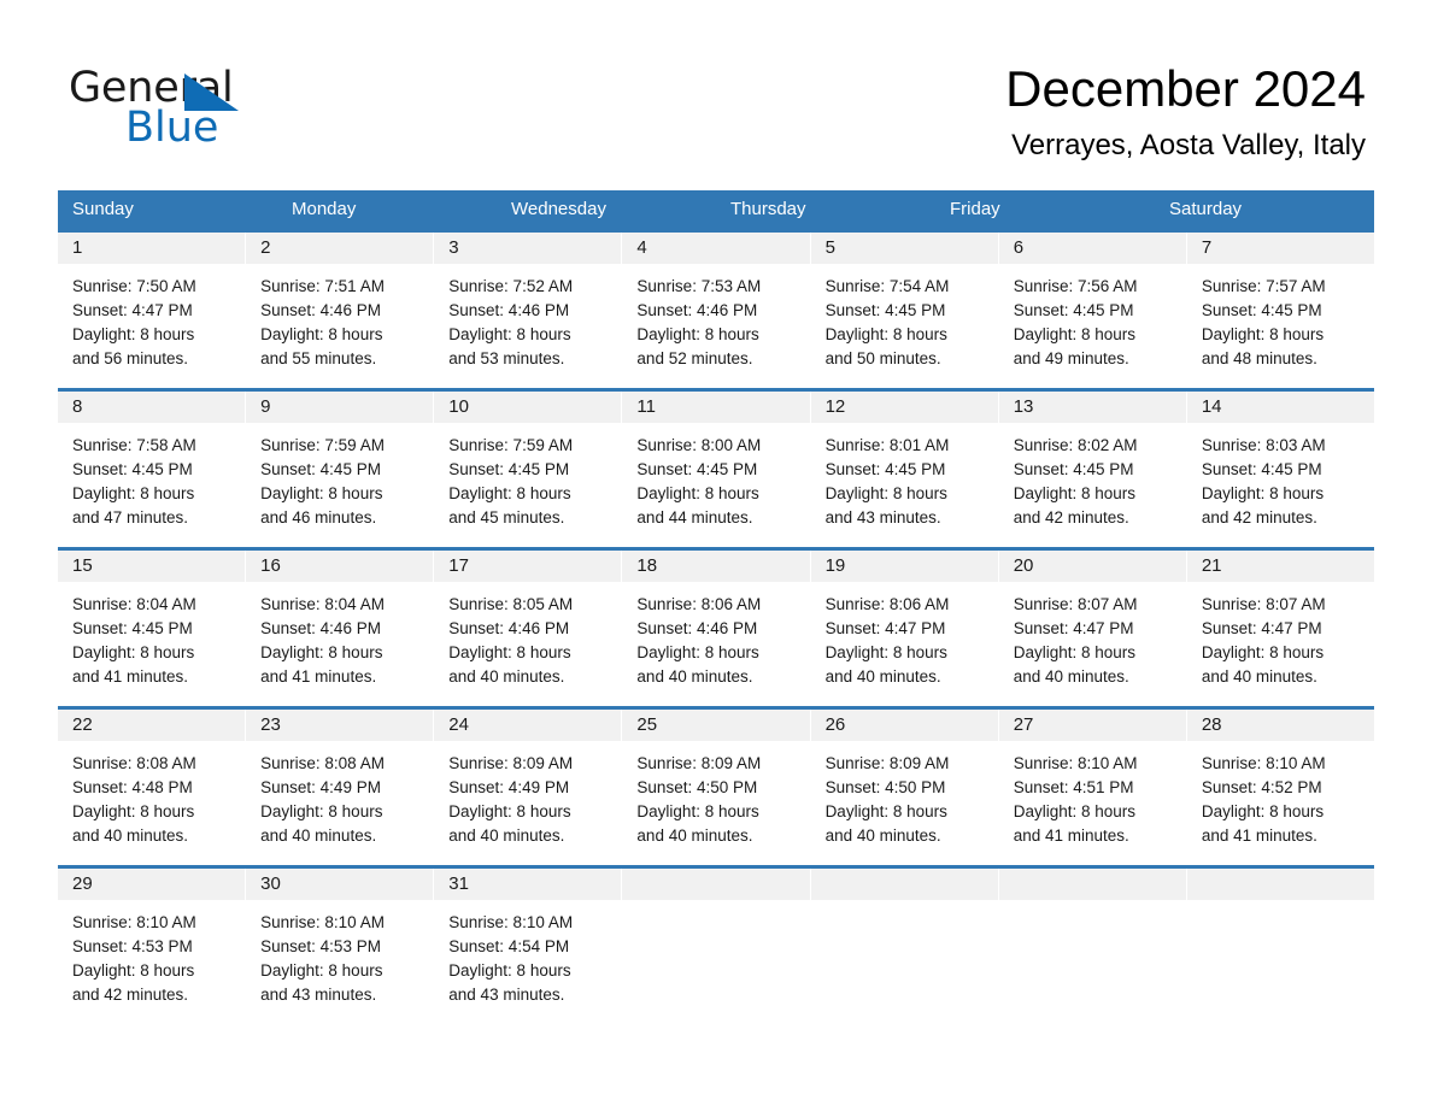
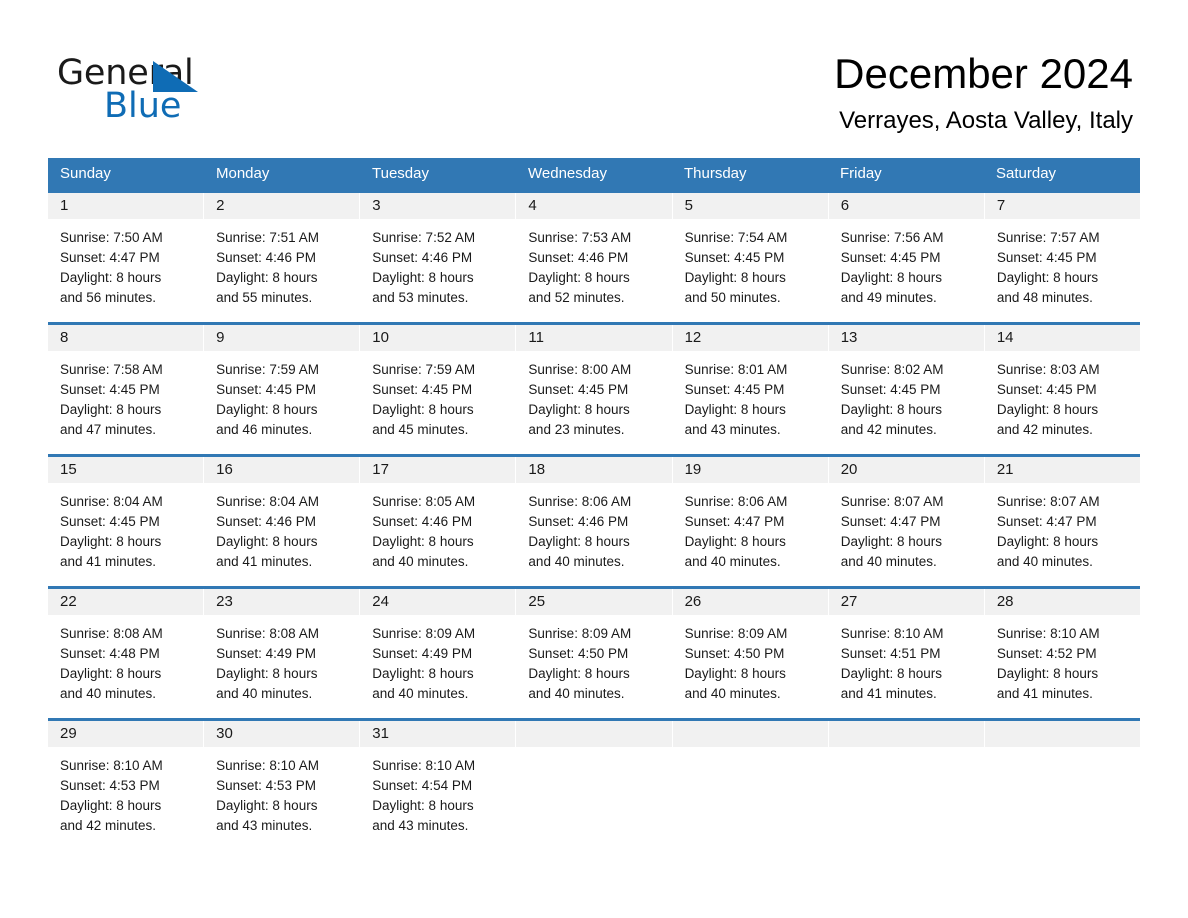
  Geneal
  Blue
  December 2024
  Verrayes, Aosta Valley, Italy
  Sunday
  Monday
+ Tuesday
  Wednesday
  Thursday
  Friday
  Saturday
  1
  Sunrise: 7:50 AM
  Sunset: 4:47 PM
  Daylight: 8 hours
  and 56 minutes.
  2
  Sunrise: 7:51 AM
  Sunset: 4:46 PM
  Daylight: 8 hours
  and 55 minutes.
  3
  Sunrise: 7:52 AM
  Sunset: 4:46 PM
  Daylight: 8 hours
  and 53 minutes.
  4
  Sunrise: 7:53 AM
  Sunset: 4:46 PM
  Daylight: 8 hours
  and 52 minutes.
  5
  Sunrise: 7:54 AM
  Sunset: 4:45 PM
  Daylight: 8 hours
  and 50 minutes.
  6
  Sunrise: 7:56 AM
  Sunset: 4:45 PM
  Daylight: 8 hours
  and 49 minutes.
  7
  Sunrise: 7:57 AM
  Sunset: 4:45 PM
  Daylight: 8 hours
  and 48 minutes.
  8
  Sunrise: 7:58 AM
  Sunset: 4:45 PM
  Daylight: 8 hours
  and 47 minutes.
  9
  Sunrise: 7:59 AM
  Sunset: 4:45 PM
  Daylight: 8 hours
  and 46 minutes.
  10
  Sunrise: 7:59 AM
  Sunset: 4:45 PM
  Daylight: 8 hours
  and 45 minutes.
  11
  Sunrise: 8:00 AM
  Sunset: 4:45 PM
  Daylight: 8 hours
- and 44 minutes.
+ and 23 minutes.
  12
  Sunrise: 8:01 AM
  Sunset: 4:45 PM
  Daylight: 8 hours
  and 43 minutes.
  13
  Sunrise: 8:02 AM
  Sunset: 4:45 PM
  Daylight: 8 hours
  and 42 minutes.
  14
  Sunrise: 8:03 AM
  Sunset: 4:45 PM
  Daylight: 8 hours
  and 42 minutes.
  15
  Sunrise: 8:04 AM
  Sunset: 4:45 PM
  Daylight: 8 hours
  and 41 minutes.
  16
  Sunrise: 8:04 AM
  Sunset: 4:46 PM
  Daylight: 8 hours
  and 41 minutes.
  17
  Sunrise: 8:05 AM
  Sunset: 4:46 PM
  Daylight: 8 hours
  and 40 minutes.
  18
  Sunrise: 8:06 AM
  Sunset: 4:46 PM
  Daylight: 8 hours
  and 40 minutes.
  19
  Sunrise: 8:06 AM
  Sunset: 4:47 PM
  Daylight: 8 hours
  and 40 minutes.
  20
  Sunrise: 8:07 AM
  Sunset: 4:47 PM
  Daylight: 8 hours
  and 40 minutes.
  21
  Sunrise: 8:07 AM
  Sunset: 4:47 PM
  Daylight: 8 hours
  and 40 minutes.
  22
  Sunrise: 8:08 AM
  Sunset: 4:48 PM
  Daylight: 8 hours
  and 40 minutes.
  23
  Sunrise: 8:08 AM
  Sunset: 4:49 PM
  Daylight: 8 hours
  and 40 minutes.
  24
  Sunrise: 8:09 AM
  Sunset: 4:49 PM
  Daylight: 8 hours
  and 40 minutes.
  25
  Sunrise: 8:09 AM
  Sunset: 4:50 PM
  Daylight: 8 hours
  and 40 minutes.
  26
  Sunrise: 8:09 AM
  Sunset: 4:50 PM
  Daylight: 8 hours
  and 40 minutes.
  27
  Sunrise: 8:10 AM
  Sunset: 4:51 PM
  Daylight: 8 hours
  and 41 minutes.
  28
  Sunrise: 8:10 AM
  Sunset: 4:52 PM
  Daylight: 8 hours
  and 41 minutes.
  29
  Sunrise: 8:10 AM
  Sunset: 4:53 PM
  Daylight: 8 hours
  and 42 minutes.
  30
  Sunrise: 8:10 AM
  Sunset: 4:53 PM
  Daylight: 8 hours
  and 43 minutes.
  31
  Sunrise: 8:10 AM
  Sunset: 4:54 PM
  Daylight: 8 hours
  and 43 minutes.
